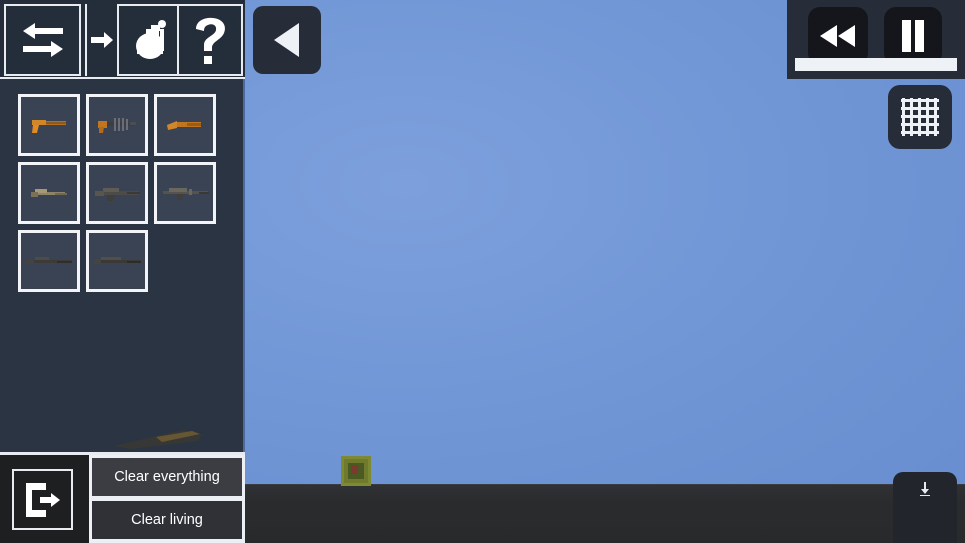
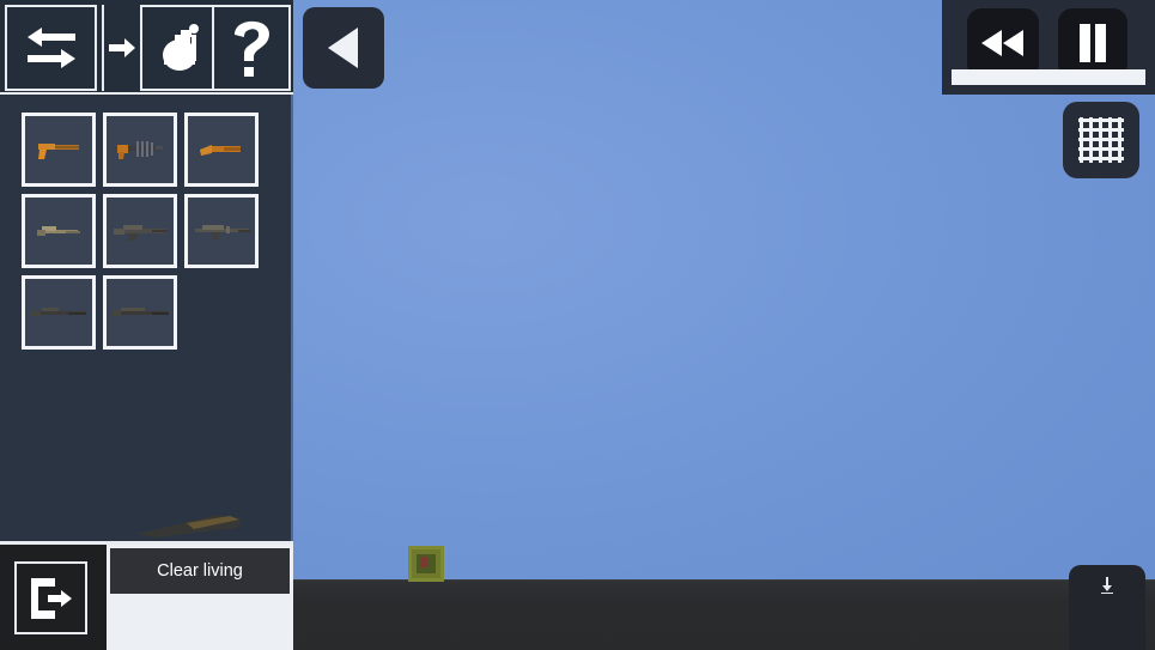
- Clear everything
  Clear living
